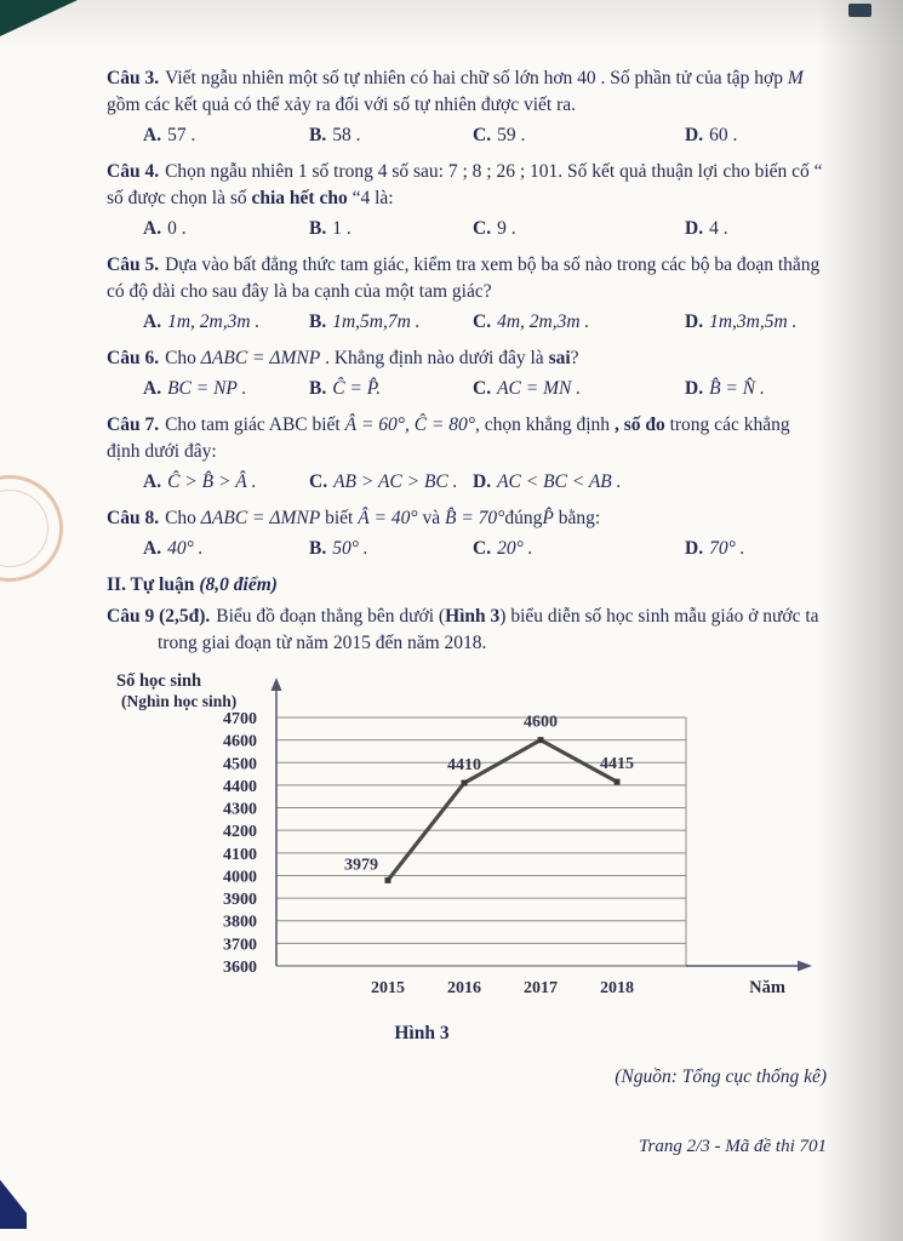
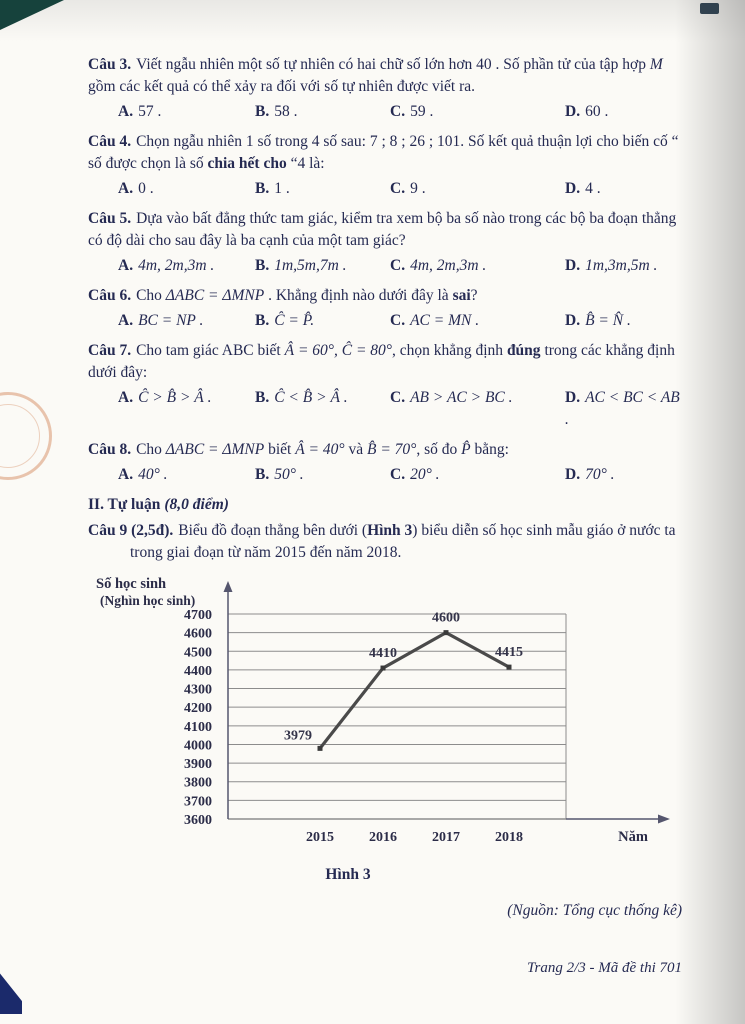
  Câu 3. Viết ngẫu nhiên một số tự nhiên có hai chữ số lớn hơn 40 . Số phần tử của tập hợp M gồm các kết quả có thể xảy ra đối với số tự nhiên được viết ra.
  A. 57 .
  B. 58 .
  C. 59 .
  D. 60 .
  Câu 4. Chọn ngẫu nhiên 1 số trong 4 số sau: 7 ; 8 ; 26 ; 101. Số kết quả thuận lợi cho biến cố “ số được chọn là số chia hết cho “4 là:
  A. 0 .
  B. 1 .
  C. 9 .
  D. 4 .
  Câu 5. Dựa vào bất đẳng thức tam giác, kiểm tra xem bộ ba số nào trong các bộ ba đoạn thẳng có độ dài cho sau đây là ba cạnh của một tam giác?
- A. 1m, 2m,3m .
+ A. 4m, 2m,3m .
  B. 1m,5m,7m .
  C. 4m, 2m,3m .
  D. 1m,3m,5m .
  Câu 6. Cho ΔABC = ΔMNP . Khẳng định nào dưới đây là sai?
  A. BC = NP .
  B. Ĉ = P̂.
  C. AC = MN .
  D. B̂ = N̂ .
- Câu 7. Cho tam giác ABC biết Â = 60°, Ĉ = 80°, chọn khẳng định , số đo trong các khẳng định dưới đây:
+ Câu 7. Cho tam giác ABC biết Â = 60°, Ĉ = 80°, chọn khẳng định đúng trong các khẳng định dưới đây:
  A. Ĉ > B̂ > Â .
+ B. Ĉ < B̂ > Â .
  C. AB > AC > BC .
  D. AC < BC < AB .
- Câu 8. Cho ΔABC = ΔMNP biết Â = 40° và B̂ = 70°đúngP̂ bằng:
+ Câu 8. Cho ΔABC = ΔMNP biết Â = 40° và B̂ = 70°, số đo P̂ bằng:
  A. 40° .
  B. 50° .
  C. 20° .
  D. 70° .
  II. Tự luận (8,0 điểm)
  Câu 9 (2,5đ). Biểu đồ đoạn thẳng bên dưới (Hình 3) biểu diễn số học sinh mẫu giáo ở nước ta trong giai đoạn từ năm 2015 đến năm 2018.
  3600
  3700
  3800
  3900
  4000
  4100
  4200
  4300
  4400
  4500
  4600
  4700
  Số học sinh
  (Nghìn học sinh)
  Năm
  3979
  4410
  4600
  4415
  2015
  2016
  2017
  2018
  Hình 3
  (Nguồn: Tổng cục thống kê)
  Trang 2/3 - Mã đề thi 701
